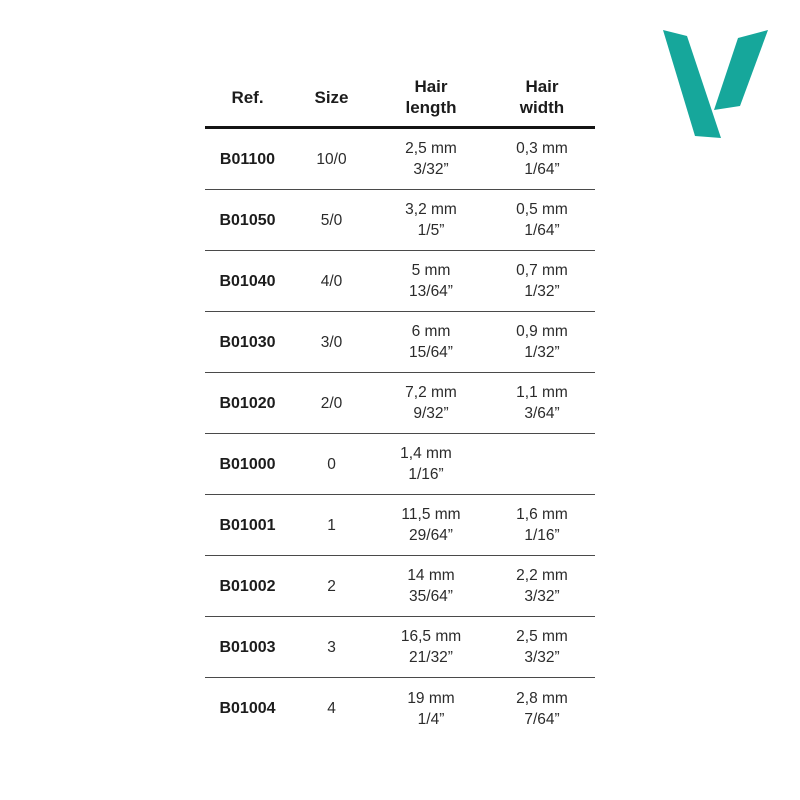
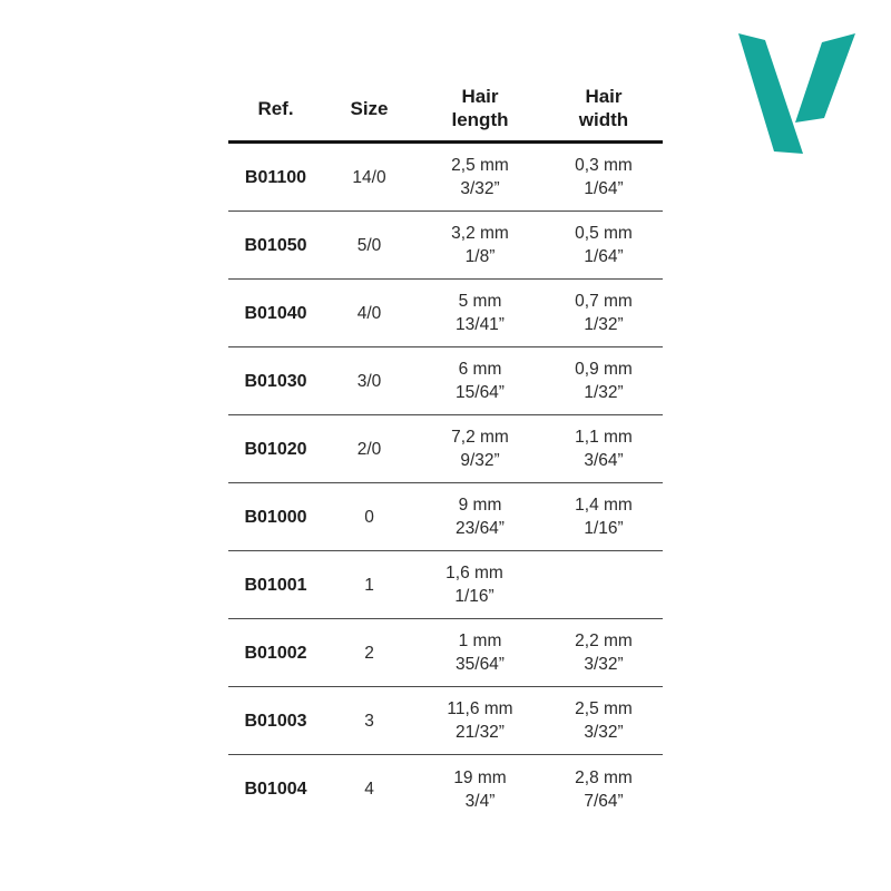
  Ref.
  Size
  Hair
  length
  Hair
  width
  B01100
- 10/0
+ 14/0
  2,5 mm
  3/32”
  0,3 mm
  1/64”
  B01050
  5/0
  3,2 mm
- 1/5”
+ 1/8”
  0,5 mm
  1/64”
  B01040
  4/0
  5 mm
- 13/64”
+ 13/41”
  0,7 mm
  1/32”
  B01030
  3/0
  6 mm
  15/64”
  0,9 mm
  1/32”
  B01020
  2/0
  7,2 mm
  9/32”
  1,1 mm
  3/64”
  B01000
  0
+ 9 mm
+ 23/64”
  1,4 mm
  1/16”
  B01001
  1
- 11,5 mm
- 29/64”
  1,6 mm
  1/16”
  B01002
  2
- 14 mm
+ 1 mm
  35/64”
  2,2 mm
  3/32”
  B01003
  3
- 16,5 mm
+ 11,6 mm
  21/32”
  2,5 mm
  3/32”
  B01004
  4
  19 mm
- 1/4”
+ 3/4”
  2,8 mm
  7/64”
